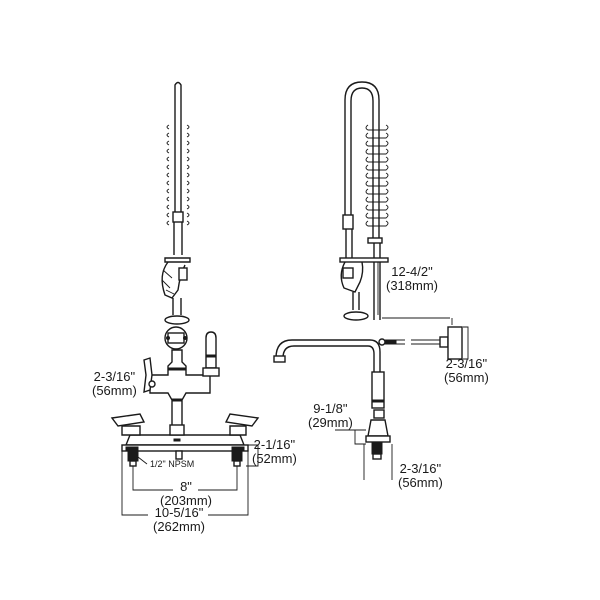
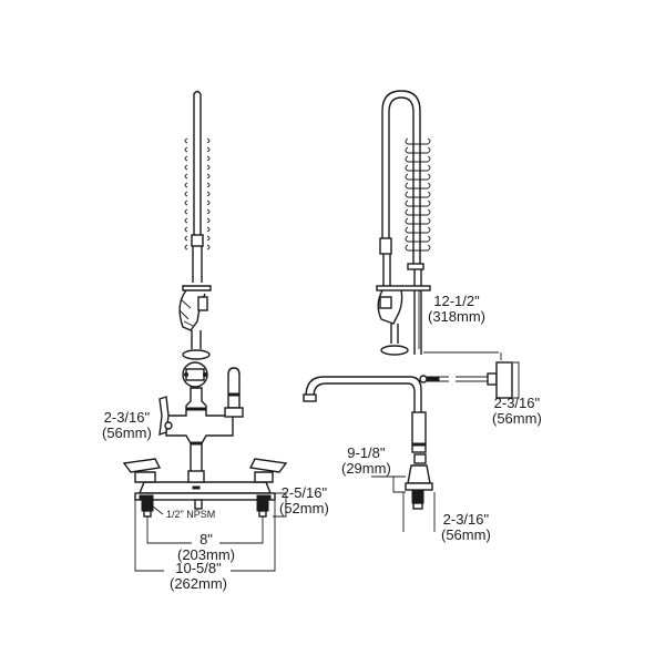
  2-3/16"
  (56mm)
- 2-1/16"
+ 2-5/16"
  (52mm)
  8"
  (203mm)
- 10-5/16"
+ 10-5/8"
  (262mm)
  1/2" NPSM
- 12-4/2"
+ 12-1/2"
  (318mm)
  2-3/16"
  (56mm)
  9-1/8"
  (29mm)
  2-3/16"
  (56mm)
